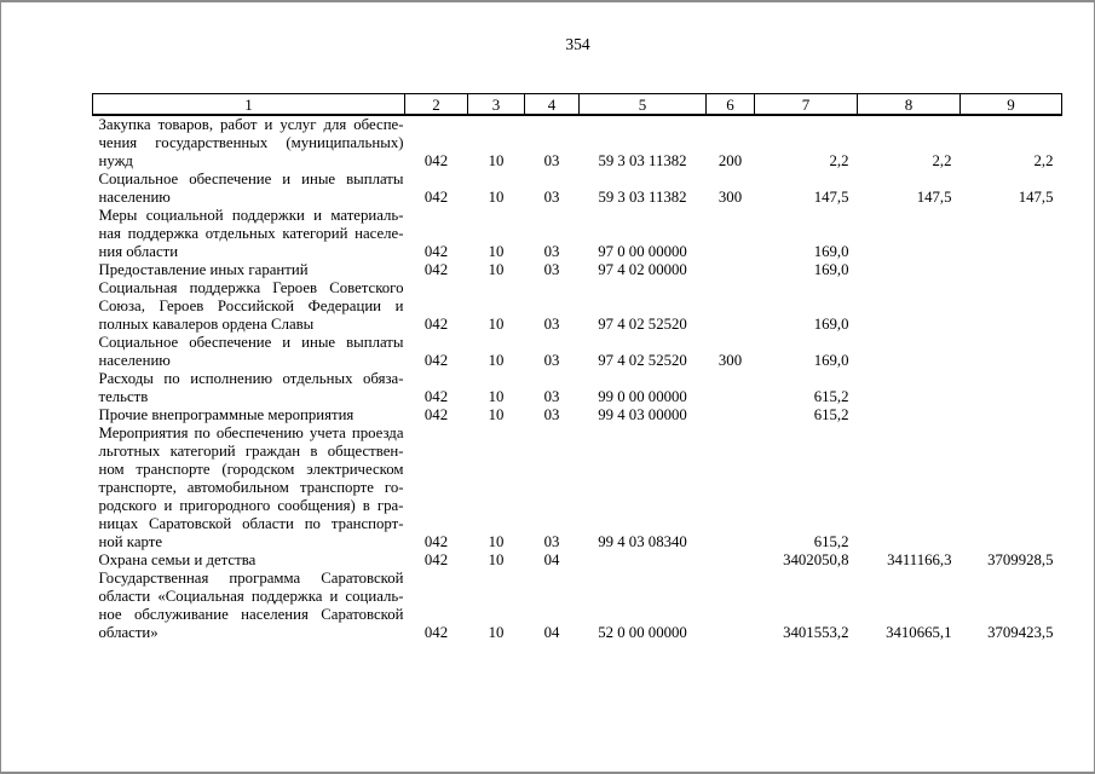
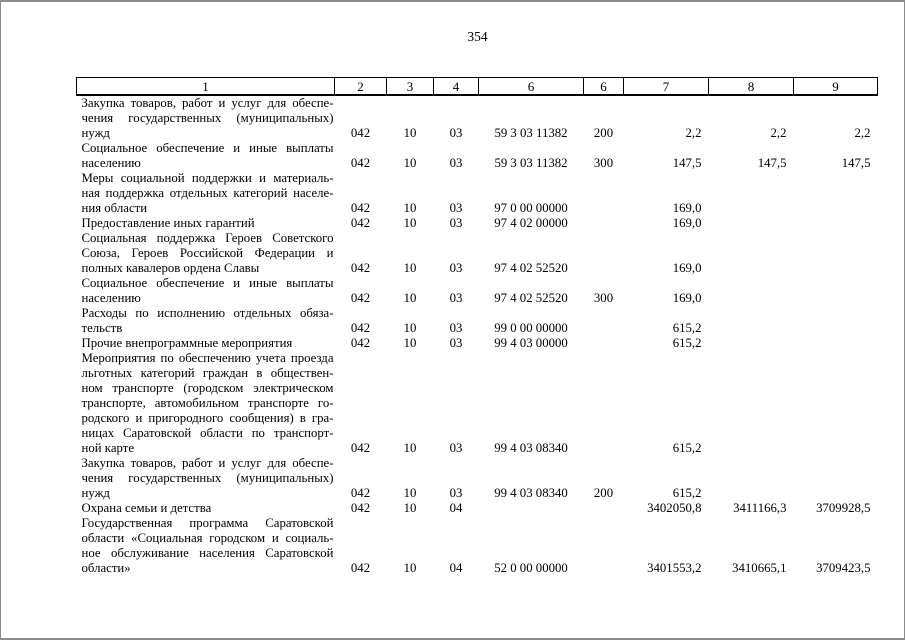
  354
- 1	2	3	4	5	6	7	8	9
+ 1	2	3	4	6	6	7	8	9
  Закупка товаров, работ и услуг для обеспе-чения государственных (муниципальных)нужд	042	10	03	59 3 03 11382	200	2,2	2,2	2,2
  Социальное обеспечение и иные выплатынаселению	042	10	03	59 3 03 11382	300	147,5	147,5	147,5
  Меры социальной поддержки и материаль-ная поддержка отдельных категорий населе-ния области	042	10	03	97 0 00 00000		169,0
  Предоставление иных гарантий	042	10	03	97 4 02 00000		169,0
  Социальная поддержка Героев СоветскогоСоюза, Героев Российской Федерации иполных кавалеров ордена Славы	042	10	03	97 4 02 52520		169,0
  Социальное обеспечение и иные выплатынаселению	042	10	03	97 4 02 52520	300	169,0
  Расходы по исполнению отдельных обяза-тельств	042	10	03	99 0 00 00000		615,2
  Прочие внепрограммные мероприятия	042	10	03	99 4 03 00000		615,2
  Мероприятия по обеспечению учета проездальготных категорий граждан в обществен-ном транспорте (городском электрическомтранспорте, автомобильном транспорте го-родского и пригородного сообщения) в гра-ницах Саратовской области по транспорт-ной карте	042	10	03	99 4 03 08340		615,2
+ Закупка товаров, работ и услуг для обеспе-чения государственных (муниципальных)нужд	042	10	03	99 4 03 08340	200	615,2
  Охрана семьи и детства	042	10	04			3402050,8	3411166,3	3709928,5
- Государственная программа Саратовскойобласти «Социальная поддержка и социаль-ное обслуживание населения Саратовскойобласти»	042	10	04	52 0 00 00000		3401553,2	3410665,1	3709423,5
+ Государственная программа Саратовскойобласти «Социальная городском и социаль-ное обслуживание населения Саратовскойобласти»	042	10	04	52 0 00 00000		3401553,2	3410665,1	3709423,5
